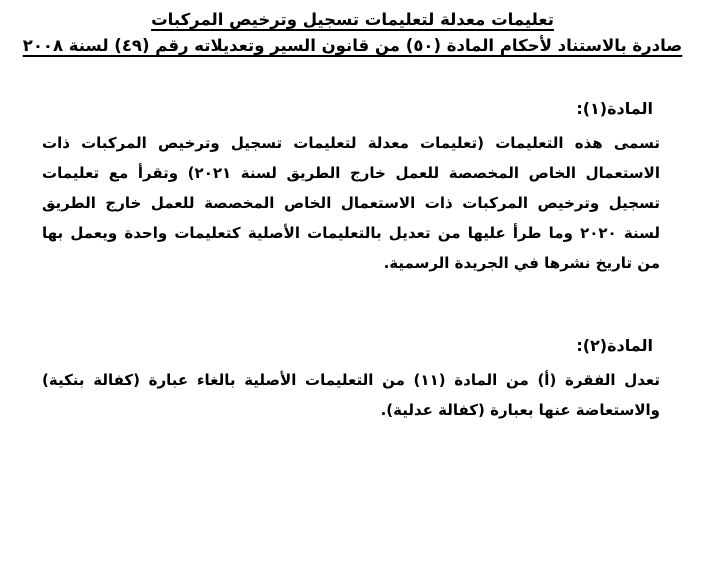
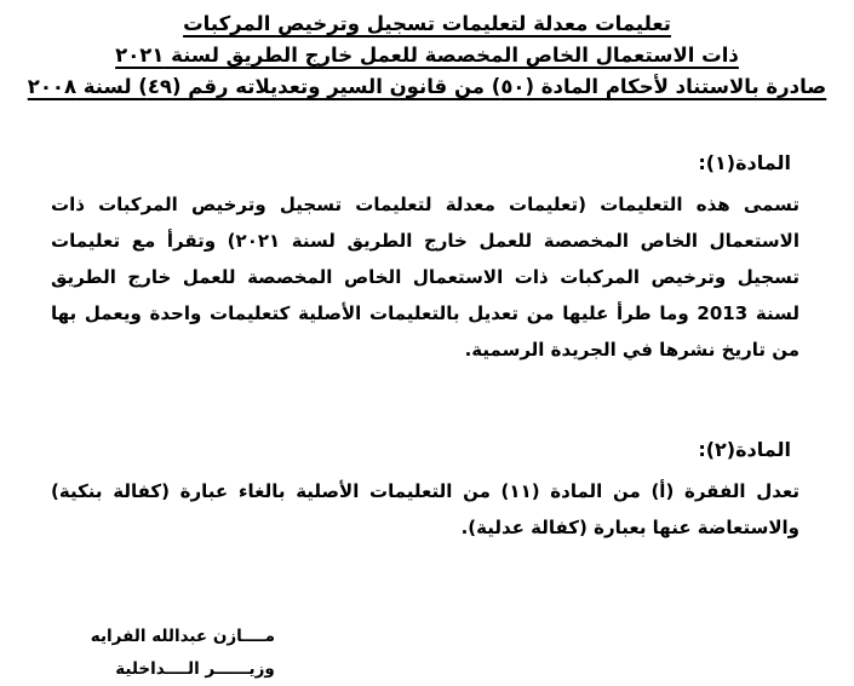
  تعليمات معدلة لتعليمات تسجيل وترخيص المركبات
+ ذات الاستعمال الخاص المخصصة للعمل خارج الطريق لسنة ٢٠٢١
  صادرة بالاستناد لأحكام المادة (٥٠) من قانون السير وتعديلاته رقم (٤٩) لسنة ٢٠٠٨
  المادة(١):
- تسمى هذه التعليمات (تعليمات معدلة لتعليمات تسجيل وترخيص المركبات ذات الاستعمال الخاص المخصصة للعمل خارج الطريق لسنة ٢٠٢١) وتقرأ مع تعليمات تسجيل وترخيص المركبات ذات الاستعمال الخاص المخصصة للعمل خارج الطريق لسنة ٢٠٢٠ وما طرأ عليها من تعديل بالتعليمات الأصلية كتعليمات واحدة ويعمل بها من تاريخ نشرها في الجريدة الرسمية.
+ تسمى هذه التعليمات (تعليمات معدلة لتعليمات تسجيل وترخيص المركبات ذات الاستعمال الخاص المخصصة للعمل خارج الطريق لسنة ٢٠٢١) وتقرأ مع تعليمات تسجيل وترخيص المركبات ذات الاستعمال الخاص المخصصة للعمل خارج الطريق لسنة 2013 وما طرأ عليها من تعديل بالتعليمات الأصلية كتعليمات واحدة ويعمل بها من تاريخ نشرها في الجريدة الرسمية.
  المادة(٢):
  تعدل الفقرة (أ) من المادة (١١) من التعليمات الأصلية بالغاء عبارة (كفالة بنكية) والاستعاضة عنها بعبارة (كفالة عدلية).
+ مــــازن عبدالله الفرايه
+ وزيــــــر الــــداخلية
